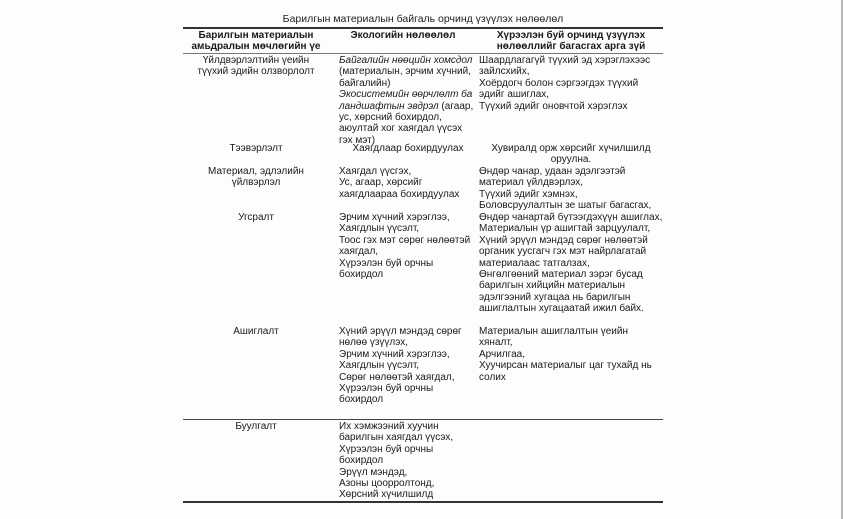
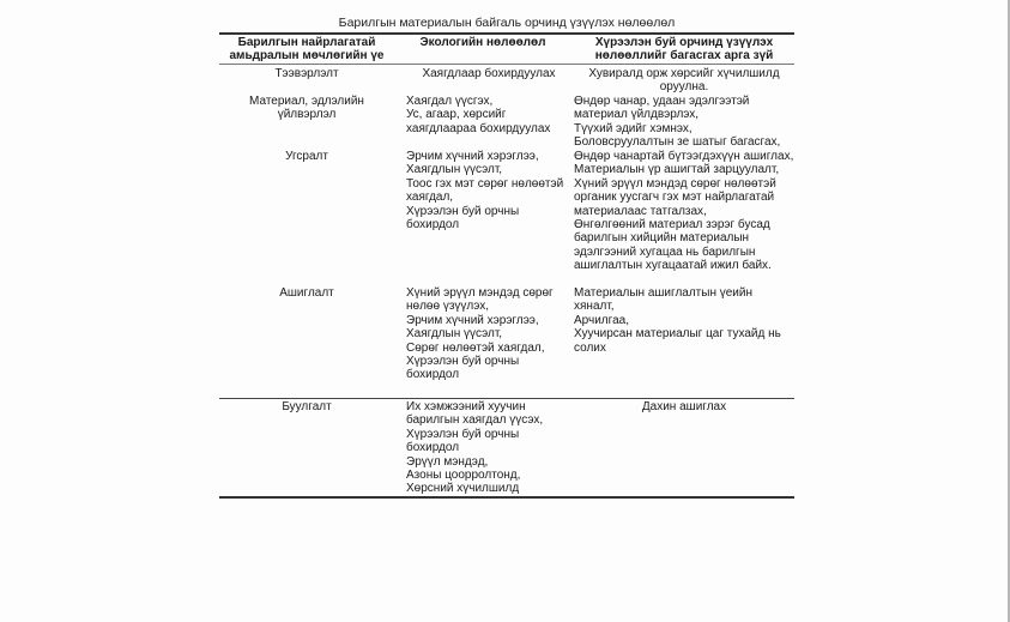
  Барилгын материалын байгаль орчинд үзүүлэх нөлөөлөл
- Барилгын материалын амьдралын мөчлөгийн үе
+ Барилгын найрлагатай амьдралын мөчлөгийн үе
  Экологийн нөлөөлөл
  Хүрээлэн буй орчинд үзүүлэх нөлөөллийг багасгах арга зүй
- Үйлдвэрлэлтийн үеийн түүхий эдийн олзворлолт
- Байгалийн нөөцийн хомсдол (материалын, эрчим хүчний, байгалийн)
- Экосистемийн өөрчлөлт ба ландшафтын эвдрэл (агаар, ус, хөрсний бохирдол, аюултай хог хаягдал үүсэх гэх мэт)
- Шаардлагагүй түүхий эд хэрэглэхээс зайлсхийх,
- Хоёрдогч болон сэргээгдэх түүхий эдийг ашиглах,
- Түүхий эдийг оновчтой хэрэглэх
  Тээвэрлэлт
  Хаягдлаар бохирдуулах
  Хувиралд орж хөрсийг хүчилшилд оруулна.
  Материал, эдлэлийн үйлвэрлэл
  Хаягдал үүсгэх,
  Ус, агаар, хөрсийг хаягдлаараа бохирдуулах
  Өндөр чанар, удаан эдэлгээтэй материал үйлдвэрлэх,
  Түүхий эдийг хэмнэх,
  Боловсруулалтын зе шатыг багасгах,
  Угсралт
  Эрчим хүчний хэрэглээ,
  Хаягдлын үүсэлт,
  Тоос гэх мэт сөрөг нөлөөтэй хаягдал,
  Хүрээлэн буй орчны бохирдол
  Өндөр чанартай бүтээгдэхүүн ашиглах,
  Материалын үр ашигтай зарцуулалт,
  Хүний эрүүл мэндэд сөрөг нөлөөтэй органик уусгагч гэх мэт найрлагатай материалаас татгалзах,
  Өнгөлгөөний материал зэрэг бусад барилгын хийцийн материалын эдэлгээний хугацаа нь барилгын ашиглалтын хугацаатай ижил байх.
  Ашиглалт
  Хүний эрүүл мэндэд сөрөг нөлөө үзүүлэх,
  Эрчим хүчний хэрэглээ,
  Хаягдлын үүсэлт,
  Сөрөг нөлөөтэй хаягдал,
  Хүрээлэн буй орчны бохирдол
  Материалын ашиглалтын үеийн хяналт,
  Арчилгаа,
  Хуучирсан материалыг цаг тухайд нь солих
  Буулгалт
  Их хэмжээний хуучин барилгын хаягдал үүсэх,
  Хүрээлэн буй орчны бохирдол
  Эрүүл мэндэд,
  Азоны цоорролтонд,
  Хөрсний хүчилшилд
+ Дахин ашиглах
